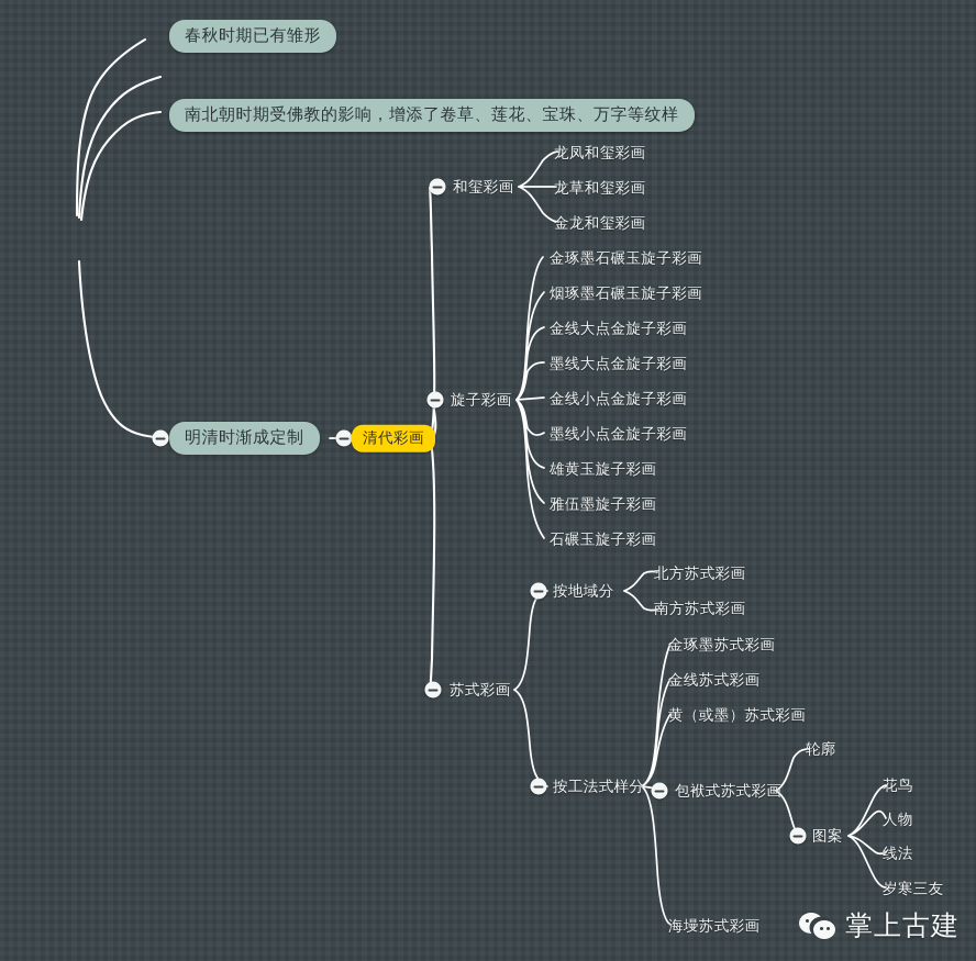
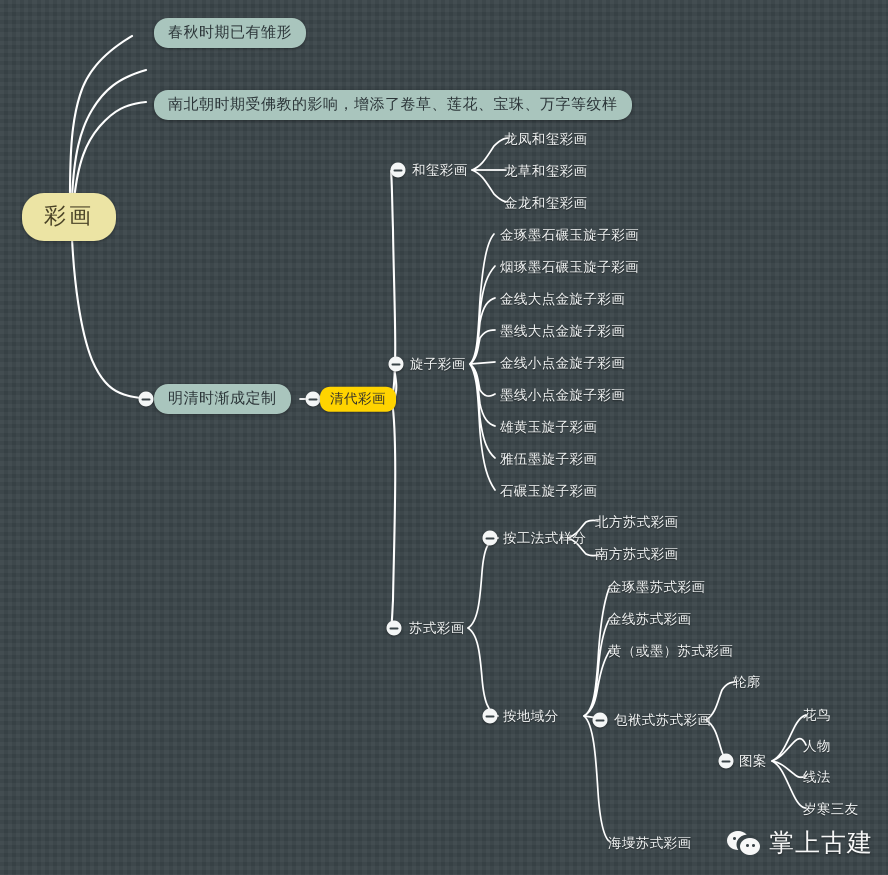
+ 彩画
  春秋时期已有雏形
  南北朝时期受佛教的影响，增添了卷草、莲花、宝珠、万字等纹样
  明清时渐成定制
  清代彩画
  和玺彩画
  龙凤和玺彩画
  龙草和玺彩画
  金龙和玺彩画
  旋子彩画
  金琢墨石碾玉旋子彩画
  烟琢墨石碾玉旋子彩画
  金线大点金旋子彩画
  墨线大点金旋子彩画
  金线小点金旋子彩画
  墨线小点金旋子彩画
  雄黄玉旋子彩画
  雅伍墨旋子彩画
  石碾玉旋子彩画
  苏式彩画
- 按地域分
+ 按工法式样分
  北方苏式彩画
  南方苏式彩画
- 按工法式样分
+ 按地域分
  金琢墨苏式彩画
  金线苏式彩画
  黄（或墨）苏式彩画
  海墁苏式彩画
  包袱式苏式彩画
  轮廓
  图案
  花鸟
  人物
  线法
  岁寒三友
  掌上古建
